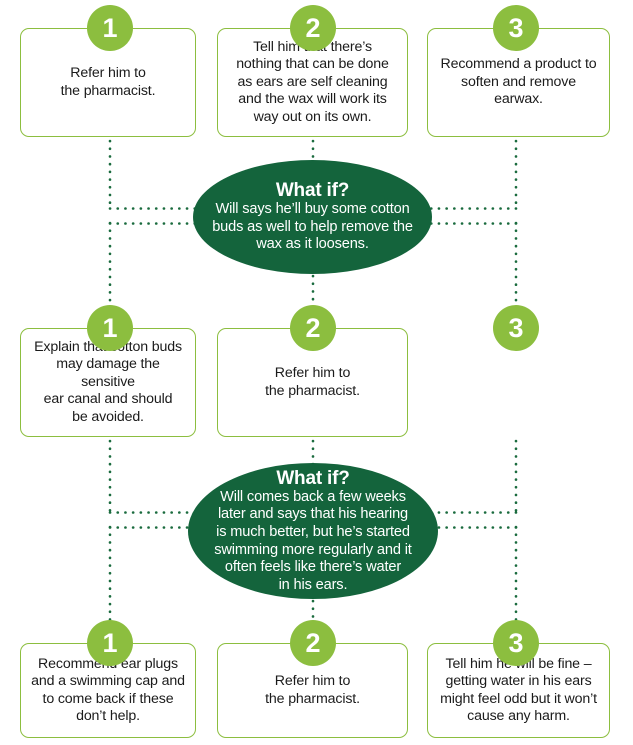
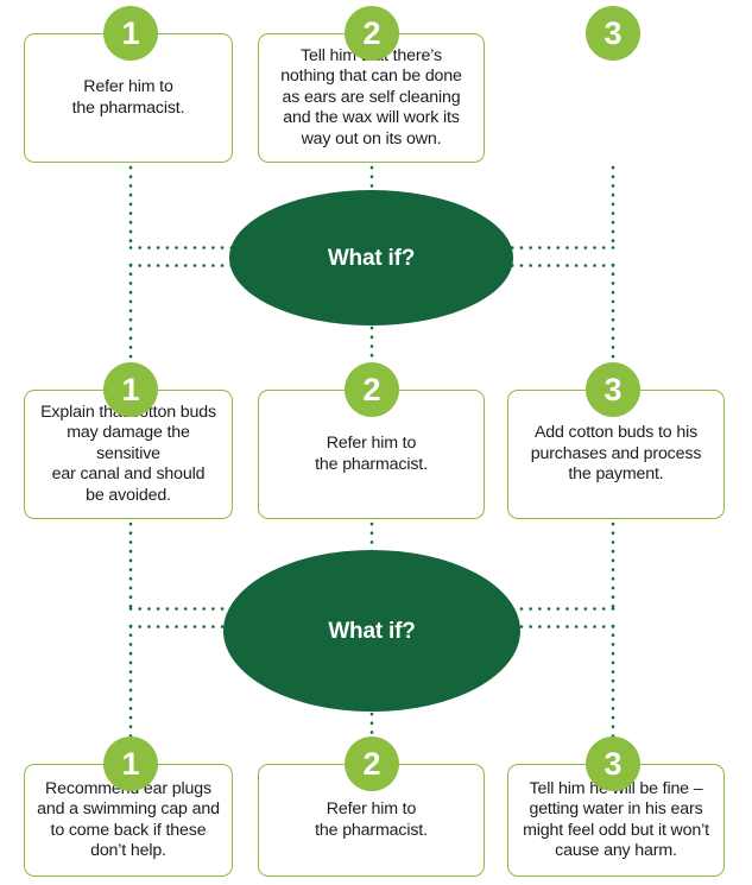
  Refer him to
  the pharmacist.
  1
  Tell him there’s
  nothing that can be done
  as ears are self cleaning
  and the wax will work its
  way out on its own.
  2
- Recommend a product to
- soften and remove earwax.
  3
  What if?
- Will says he’ll buy some cotton
- buds as well to help remove the
- wax as it loosens.
  Explain thtton buds
  may damage the sensitive
  ear canal and should
  be avoided.
  1
  Refer him to
  the pharmacist.
  2
+ Add cotton buds to his
+ purchases and process
+ the payment.
  3
  What if?
- Will comes back a few weeks
- later and says that his hearing
- is much better, but he’s started
- swimming more regularly and it
- often feels like there’s water
- in his ears.
  Recomme ear plugs
  and a swimming cap and
  to come back if these
  don’t help.
  1
  Refer him to
  the pharmacist.
  2
  Tell him hill be fine –
  getting water in his ears
  might feel odd but it won’t
  cause any harm.
  3
